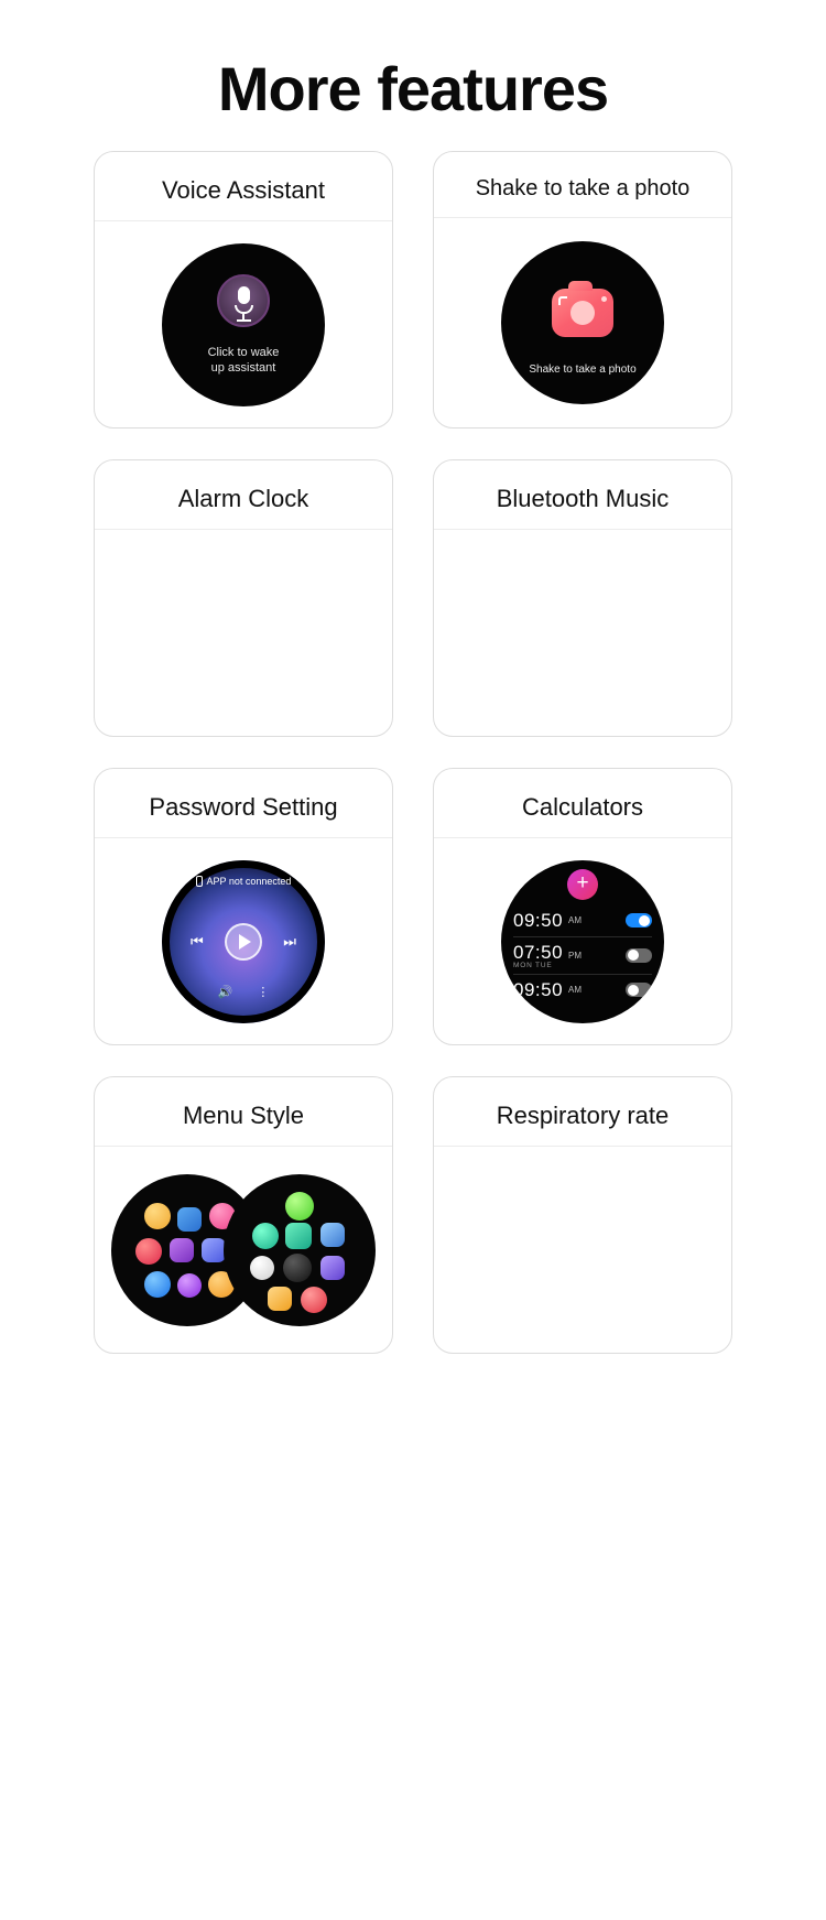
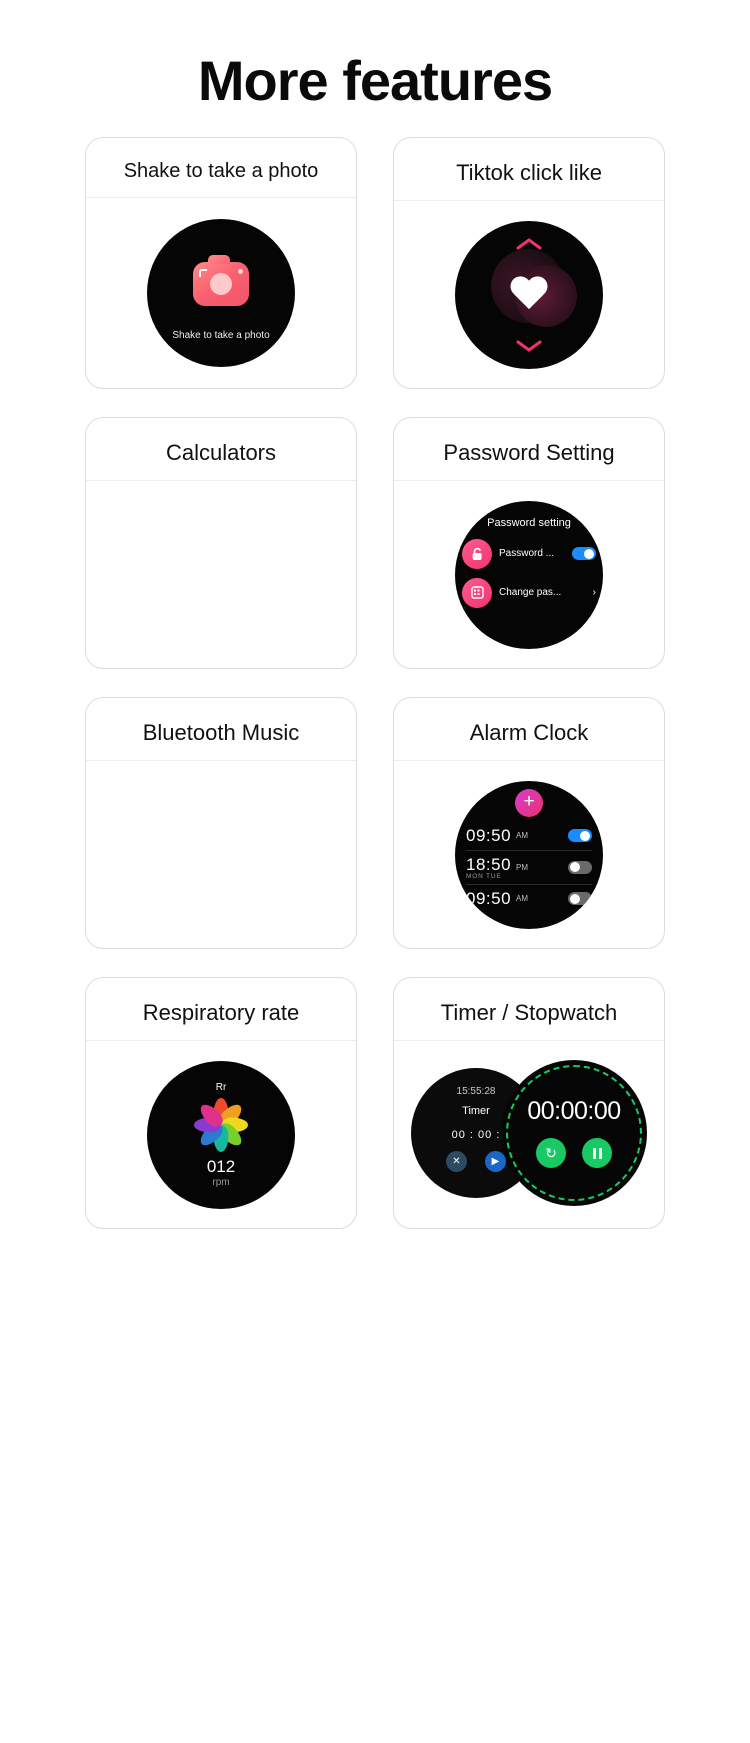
  More features
- Voice Assistant
- Click to wake
- up assistant
  Shake to take a photo
  Shake to take a photo
+ Tiktok click like
- Alarm Clock
+ Calculators
- Bluetooth Music
+ Password Setting
+ Password setting
+ Password ...
+ Change pas...
+ ›
- Password Setting
+ Bluetooth Music
- APP not connected
- ⏮
- ⏭
- 🔊
- ⋮
- Calculators
+ Alarm Clock
  +
  09:50
  AM
- 07:50
+ 18:50
  PM
  09:50
  AM
- Menu Style
  Respiratory rate
+ Rr
+ 012
+ rpm
+ Timer / Stopwatch
+ 15:55:28
+ Timer
+ 00 : 00 :
+ ✕
+ ▶
+ 00:00:00
+ ↻
